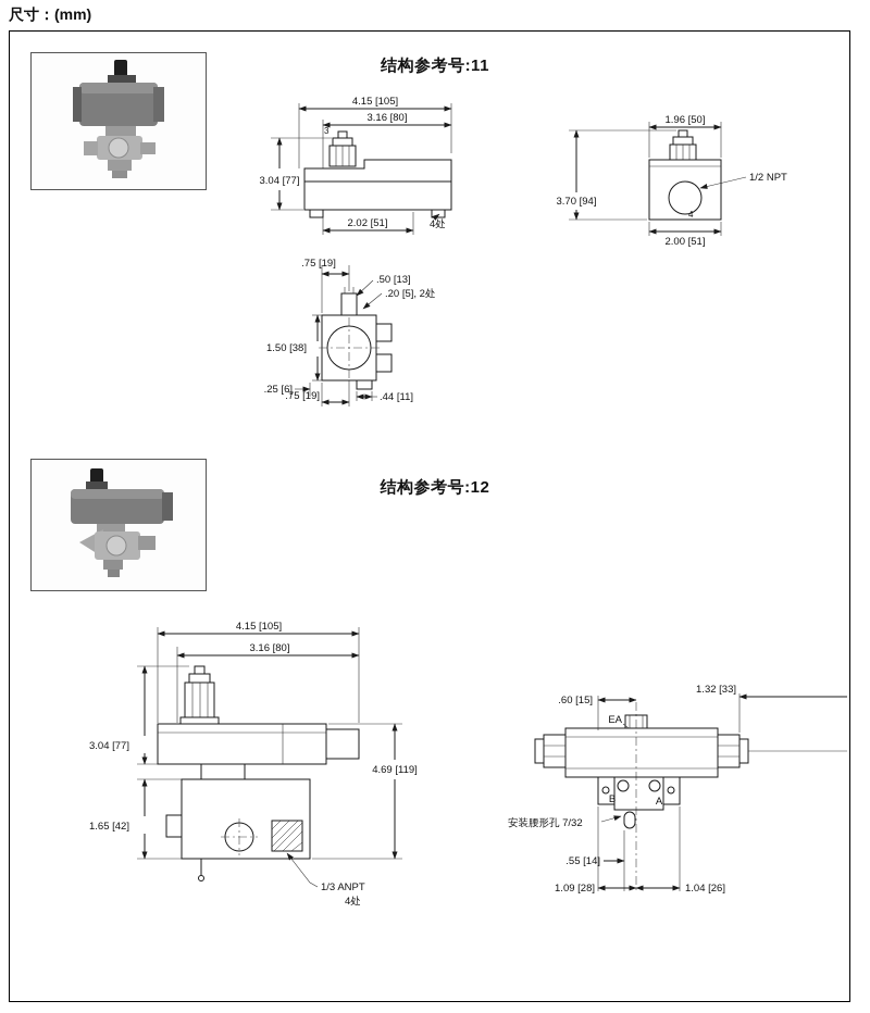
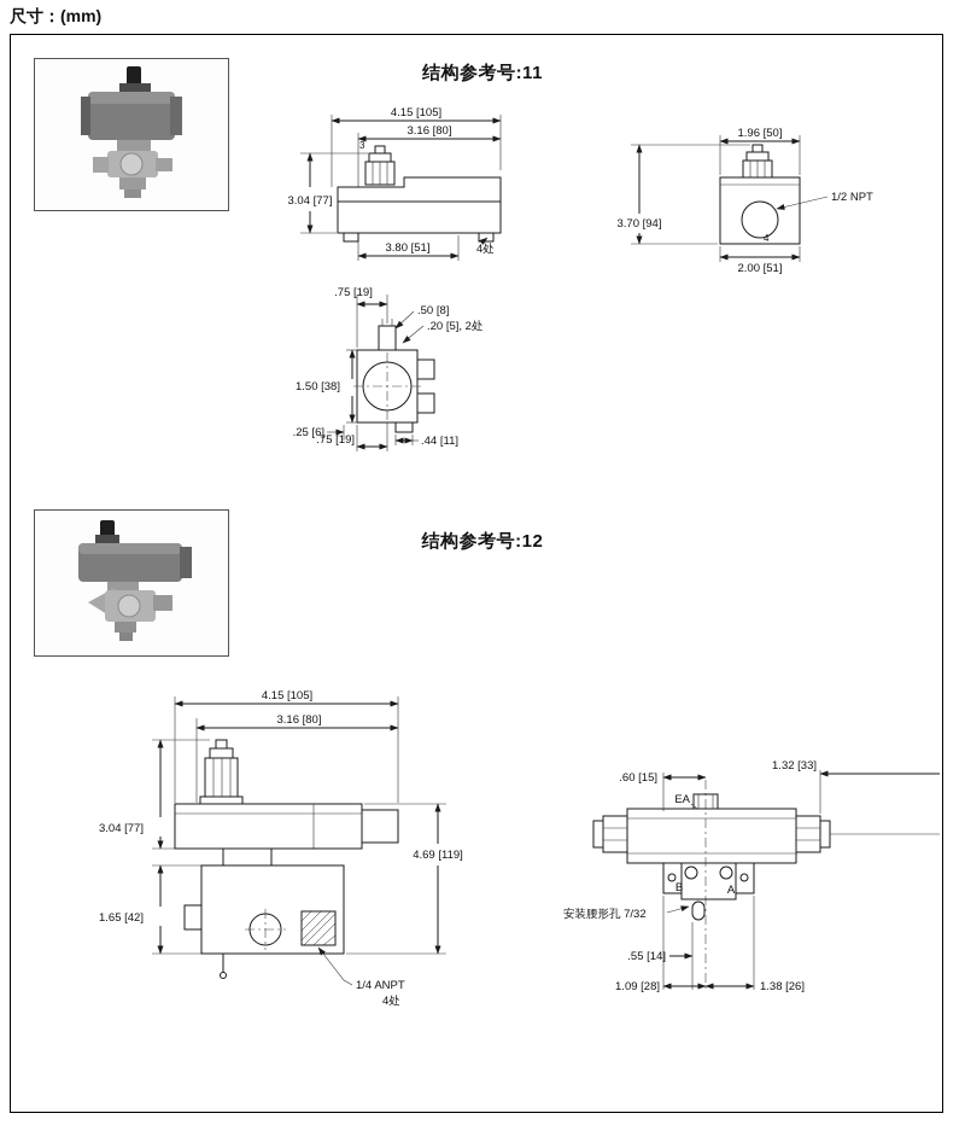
  尺寸：(mm)
  结构参考号:11
  4.15 [105]
  3.16 [80]
  3
  3.04 [77]
- 2.02 [51]
+ 3.80 [51]
  4处
  1.96 [50]
  1/2 NPT
  3.70 [94]
  2.00 [51]
  4
  .75 [19]
- .50 [13]
+ .50 [8]
  .20 [5], 2处
  1.50 [38]
  .25 [6]
  .75 [19]
  .44 [11]
  结构参考号:12
  4.15 [105]
  3.16 [80]
  3.04 [77]
  1.65 [42]
  4.69 [119]
- 1/3 ANPT
+ 1/4 ANPT
  4处
  .60 [15]
  1.32 [33]
  EA
  B
  A
  安装腰形孔 7/32
  .55 [14]
  1.09 [28]
- 1.04 [26]
+ 1.38 [26]
